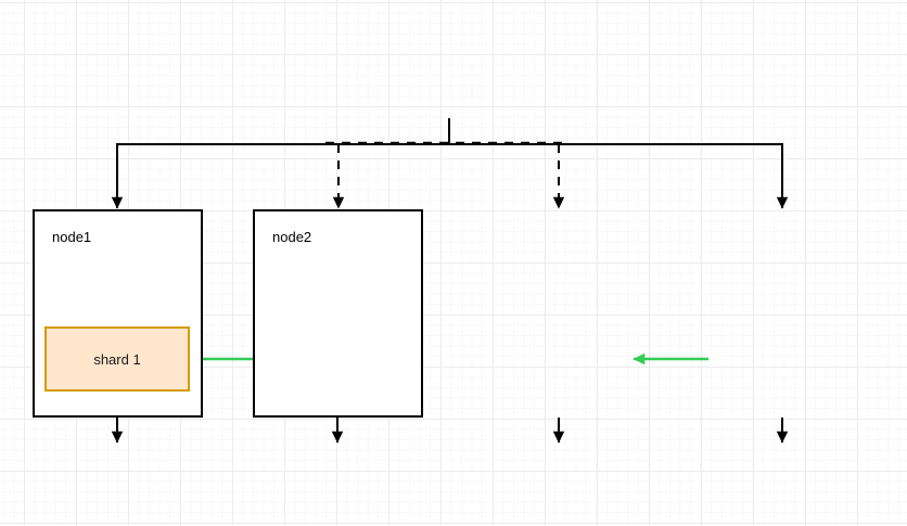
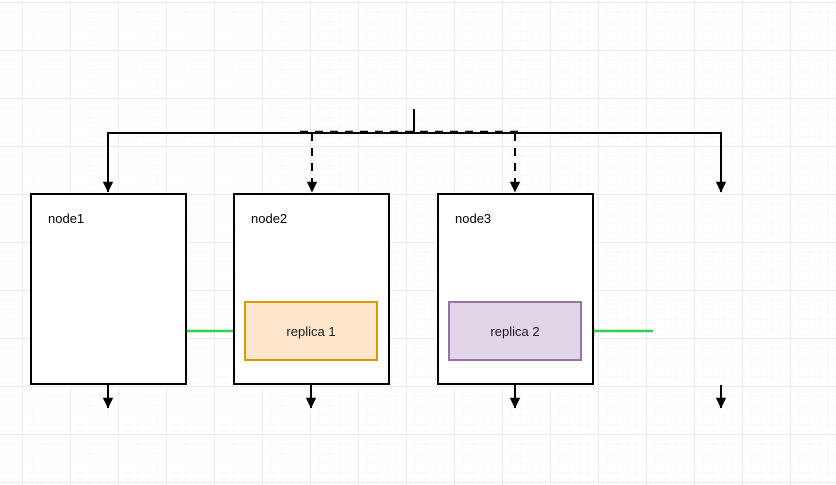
  node1
- shard 1
  node2
+ replica 1
+ node3
+ replica 2
